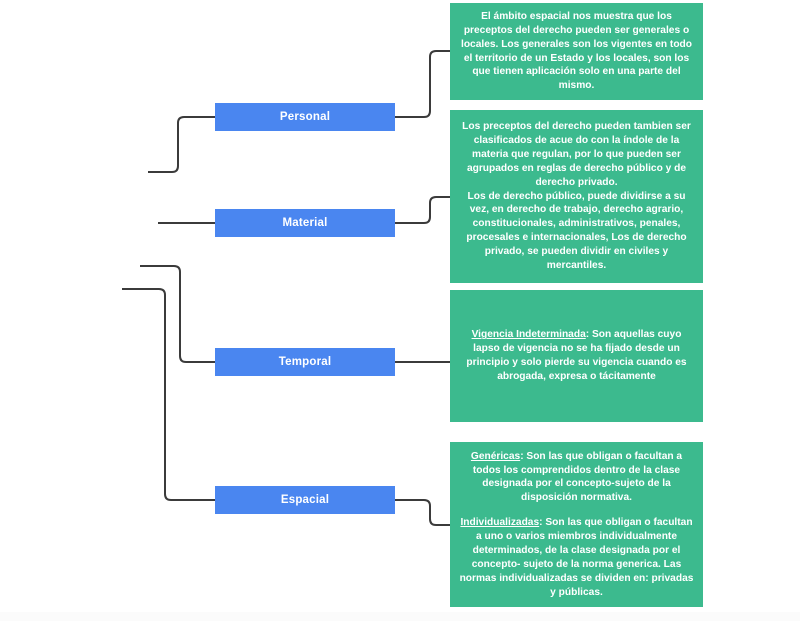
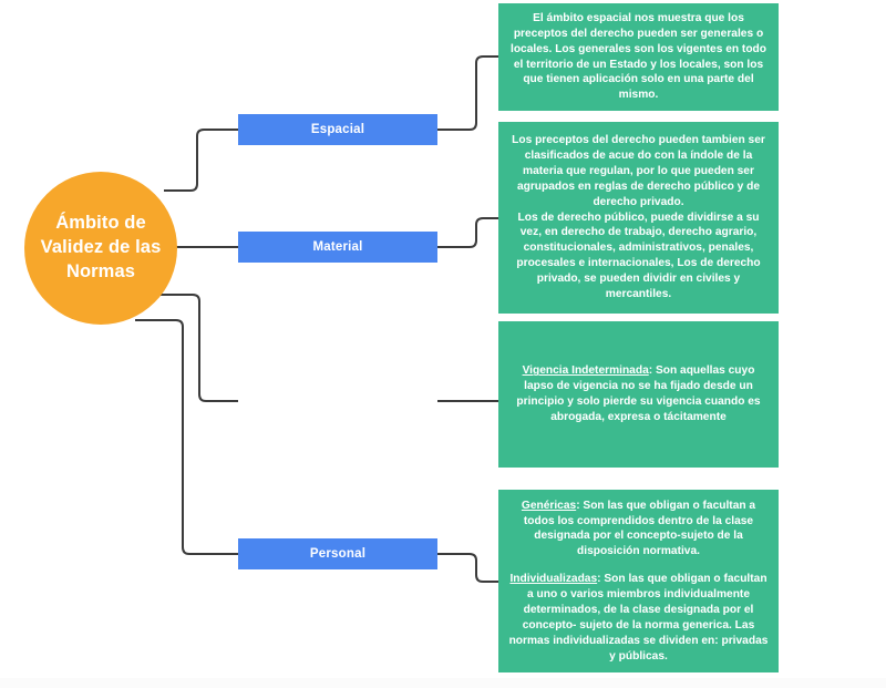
+ Ámbito de Validez de las Normas
- Personal
+ Espacial
  Material
- Temporal
- Espacial
+ Personal
  El ámbito espacial nos muestra que los preceptos del derecho pueden ser generales o locales. Los generales son los vigentes en todo el territorio de un Estado y los locales, son los que tienen aplicación solo en una parte del mismo.
  Los preceptos del derecho pueden tambien ser clasificados de acue do con la índole de la materia que regulan, por lo que pueden ser agrupados en reglas de derecho público y de derecho privado.
  Los de derecho público, puede dividirse a su vez, en derecho de trabajo, derecho agrario, constitucionales, administrativos, penales, procesales e internacionales, Los de derecho privado, se pueden dividir en civiles y mercantiles.
  Vigencia Indeterminada: Son aquellas cuyo lapso de vigencia no se ha fijado desde un principio y solo pierde su vigencia cuando es abrogada, expresa o tácitamente
  Genéricas: Son las que obligan o facultan a todos los comprendidos dentro de la clase designada por el concepto-sujeto de la disposición normativa.
  Individualizadas: Son las que obligan o facultan a uno o varios miembros individualmente determinados, de la clase designada por el concepto- sujeto de la norma generica. Las normas individualizadas se dividen en: privadas y públicas.
